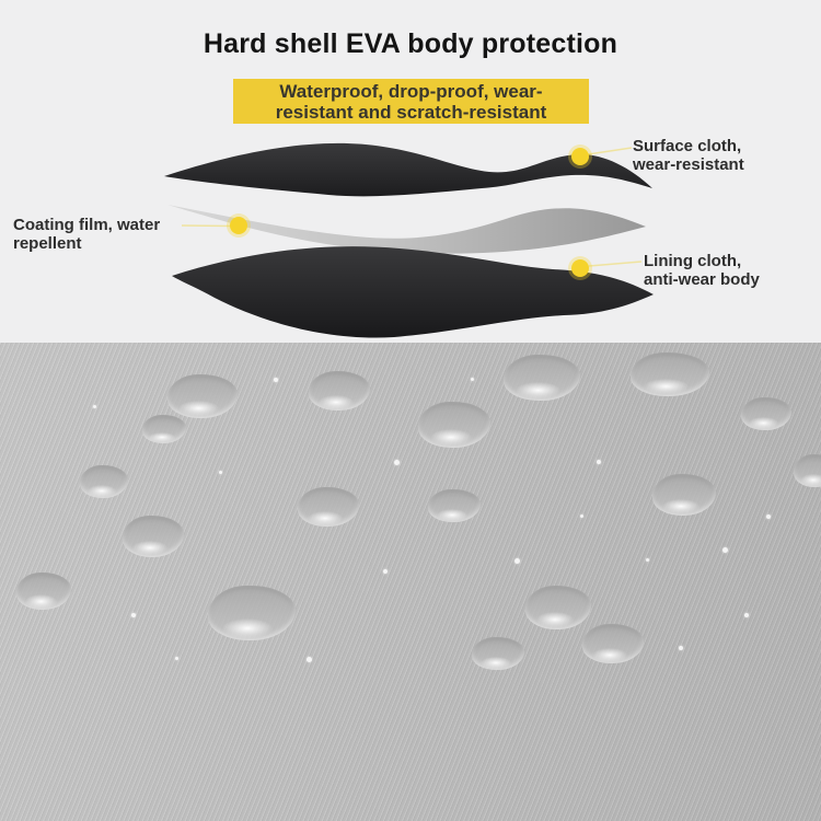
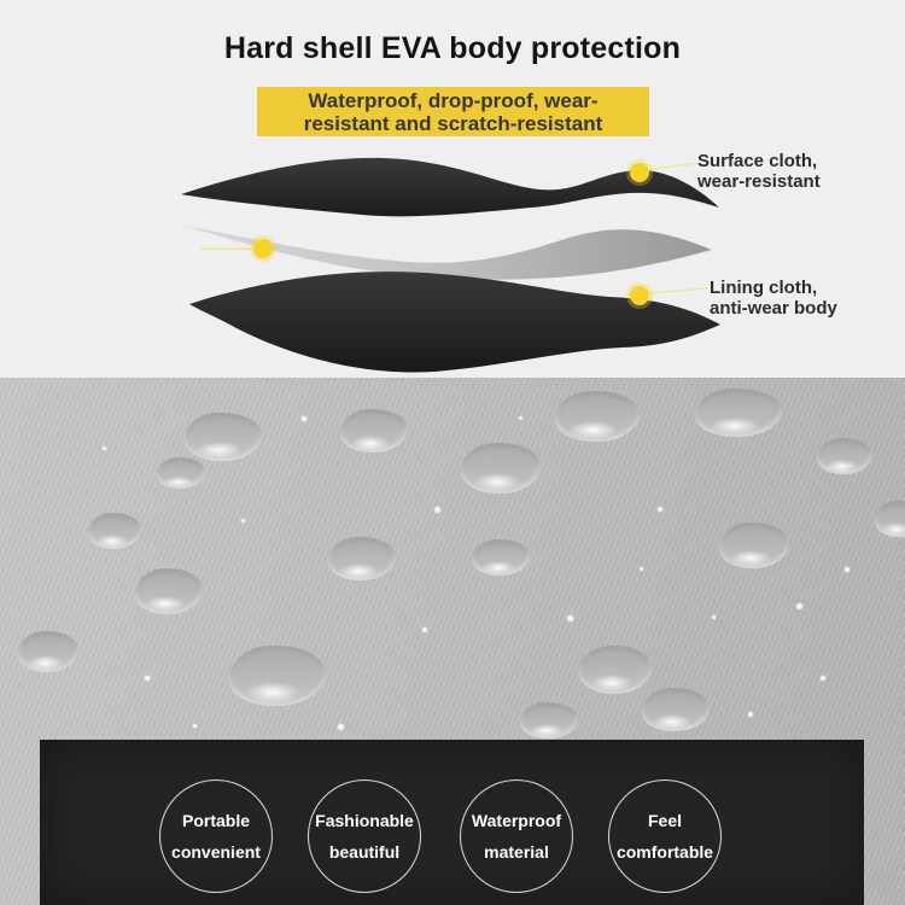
  Hard shell EVA body protection
  Waterproof, drop-proof, wear-
  resistant and scratch-resistant
  Surface cloth,
  wear-resistant
- Coating film, water
- repellent
  Lining cloth,
  anti-wear body
+ Portable
+ convenient
+ Fashionable
+ beautiful
+ Waterproof
+ material
+ Feel
+ comfortable
